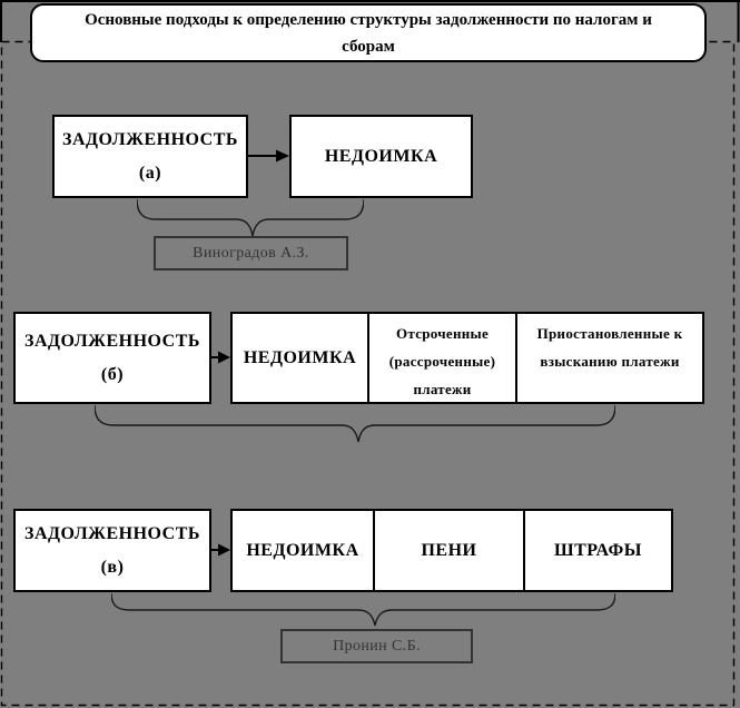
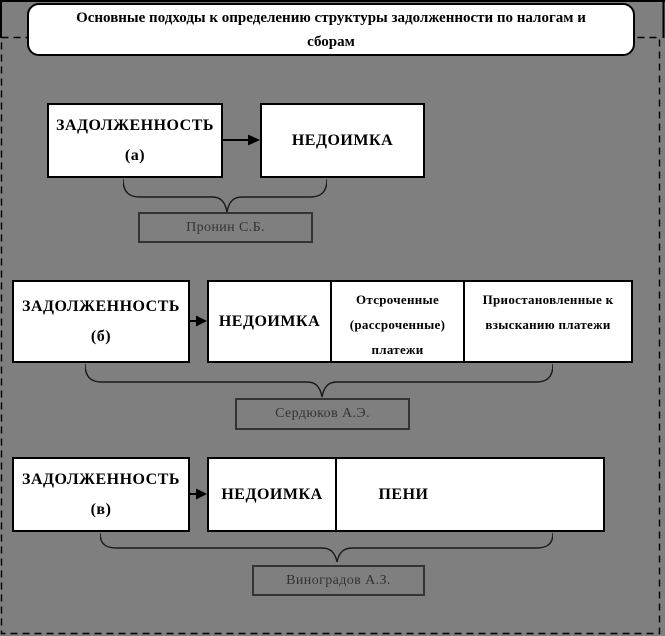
  Основные подходы к определению структуры задолженности по налогам и
  сборам
  ЗАДОЛЖЕННОСТЬ
  (а)
  НЕДОИМКА
- Виноградов А.З.
+ Пронин С.Б.
  ЗАДОЛЖЕННОСТЬ
  (б)
  НЕДОИМКА
  Отсроченные (рассроченные) платежи
  Приостановленные к взысканию платежи
+ Сердюков А.Э.
  ЗАДОЛЖЕННОСТЬ
  (в)
  НЕДОИМКА
  ПЕНИ
- ШТРАФЫ
- Пронин С.Б.
+ Виноградов А.З.
